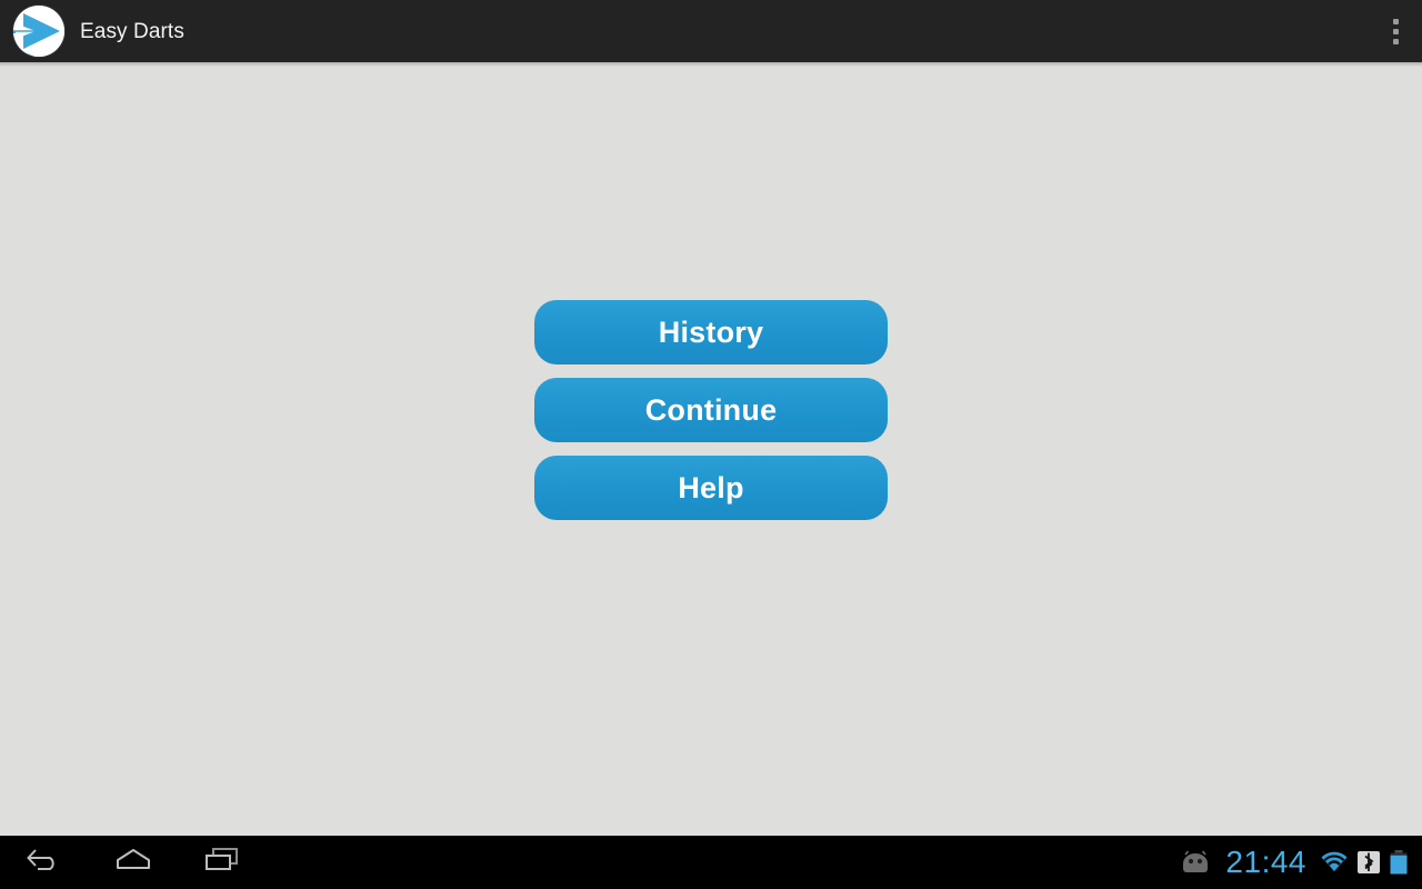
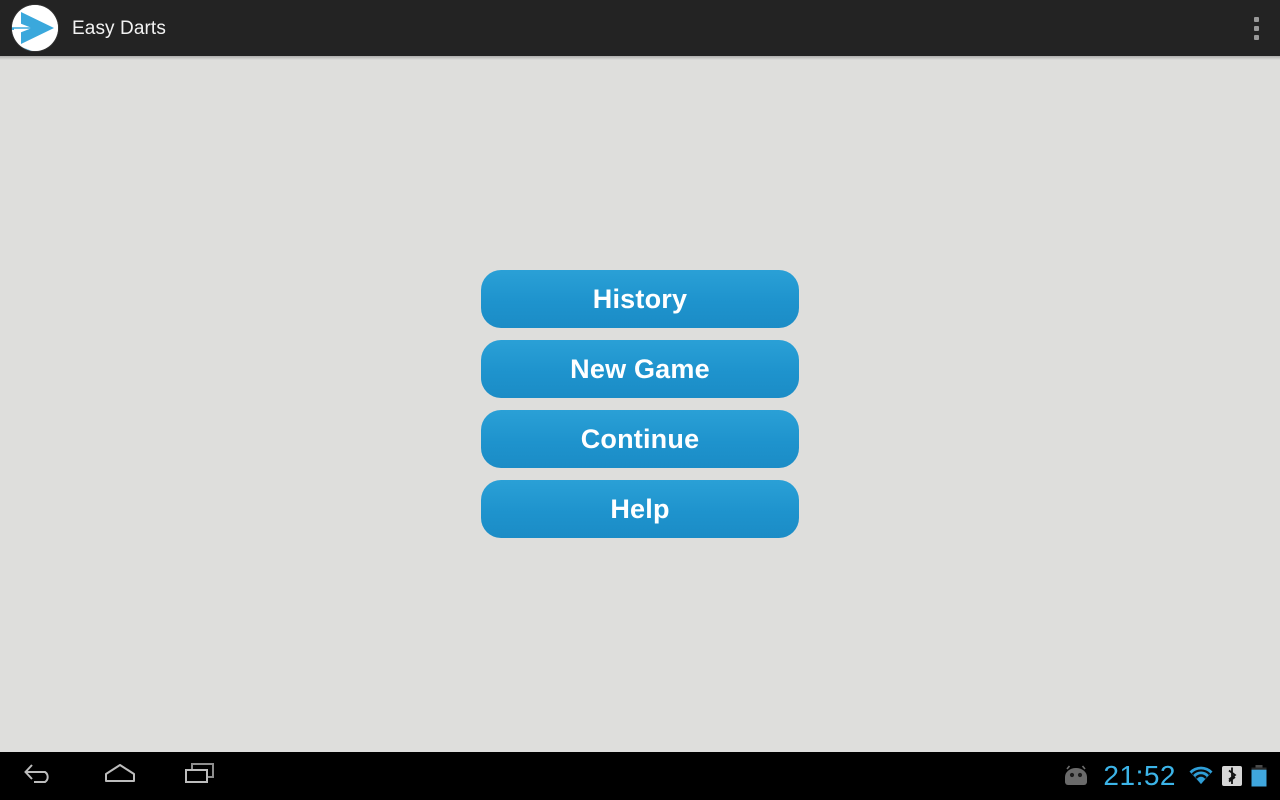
  Easy Darts
  History
+ New Game
  Continue
  Help
- 21:44
+ 21:52
